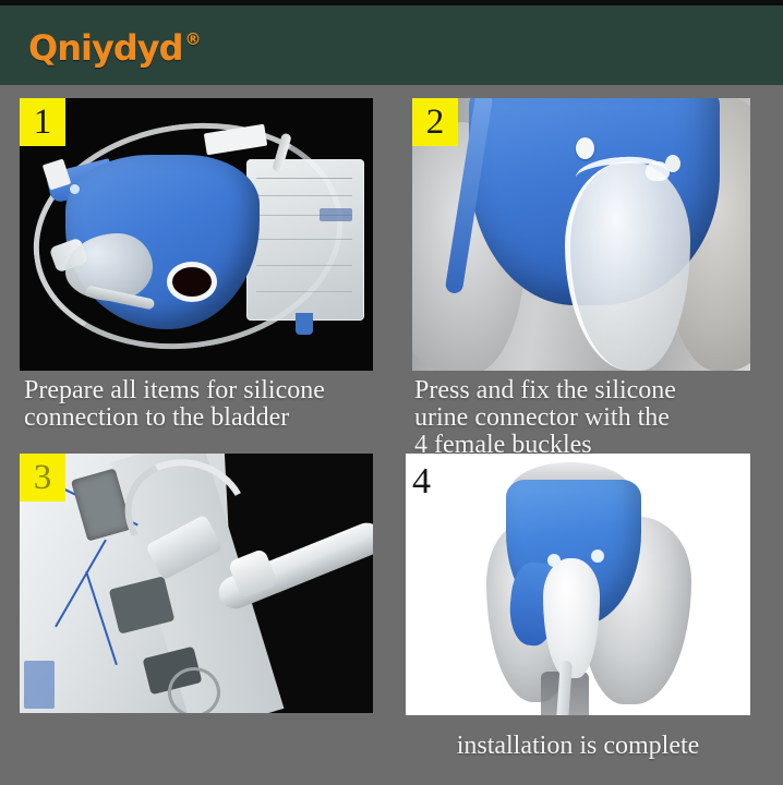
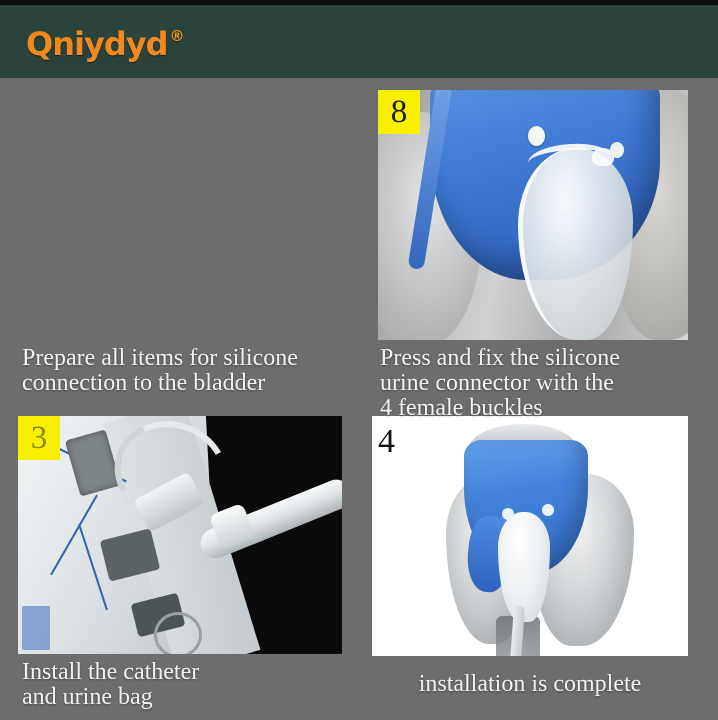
  Qniydyd®
- 1
- 2
+ 8
  3
  4
  Prepare all items for silicone
  connection to the bladder
  Press and fix the silicone
  urine connector with the
  4 female buckles
+ Install the catheter
+ and urine bag
  installation is complete
